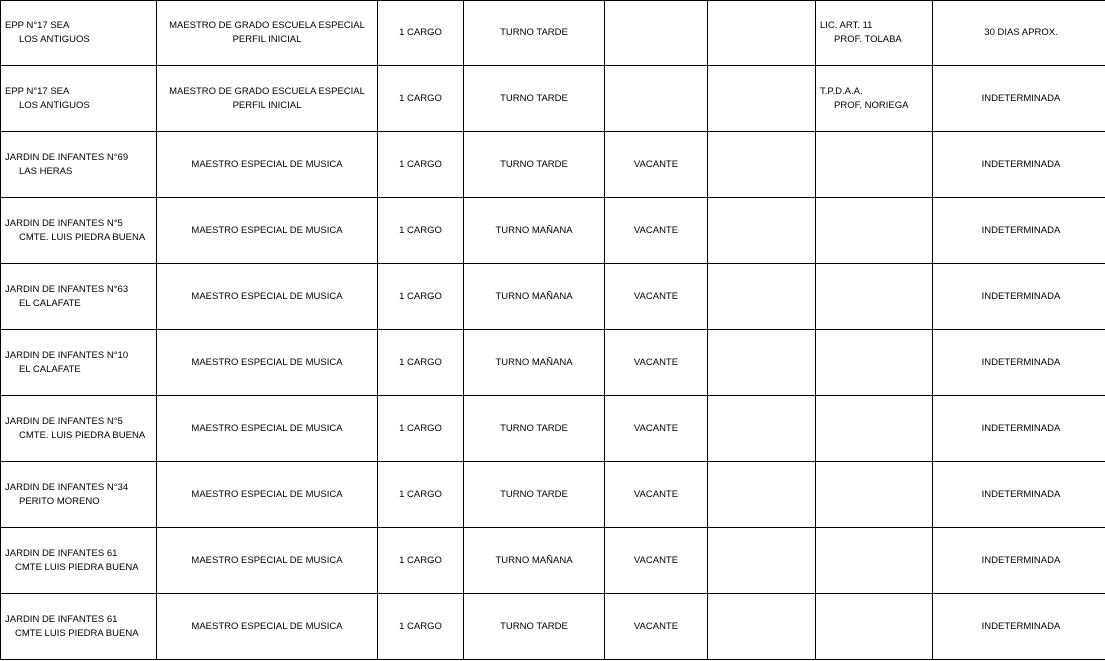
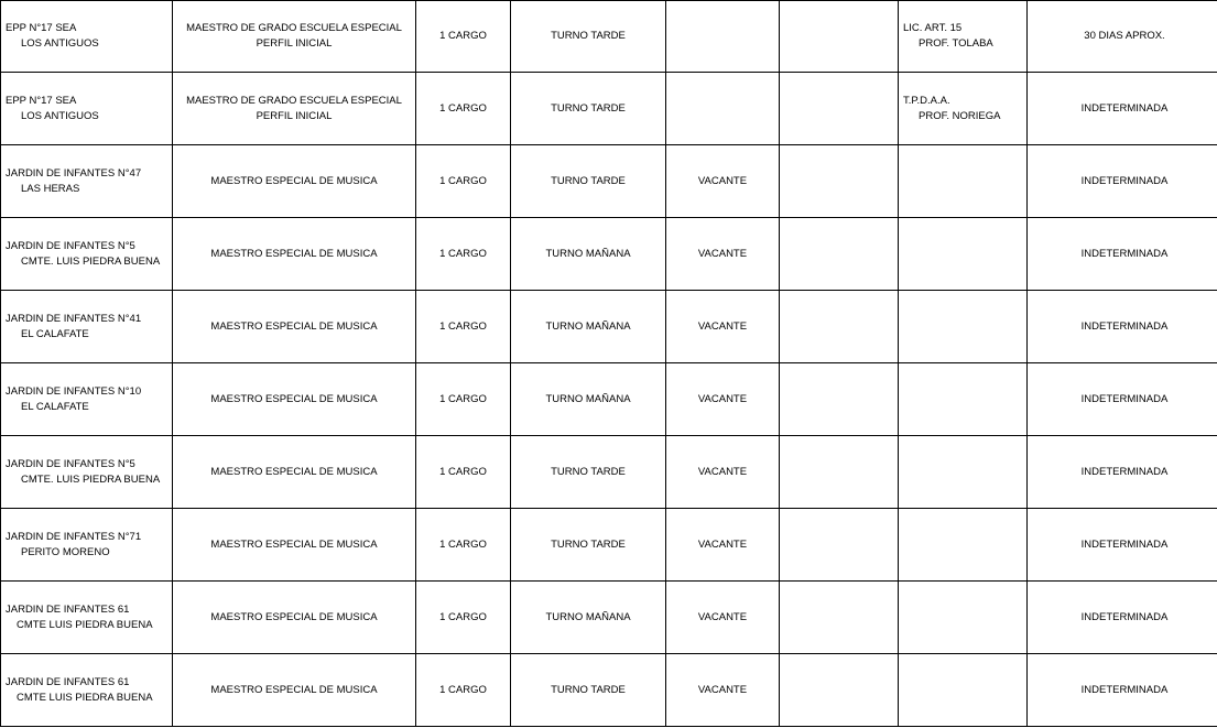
- EPP N°17 SEA LOS ANTIGUOS	MAESTRO DE GRADO ESCUELA ESPECIAL PERFIL INICIAL	1 CARGO	TURNO TARDE			LIC. ART. 11 PROF. TOLABA	30 DIAS APROX.
+ EPP N°17 SEA LOS ANTIGUOS	MAESTRO DE GRADO ESCUELA ESPECIAL PERFIL INICIAL	1 CARGO	TURNO TARDE			LIC. ART. 15 PROF. TOLABA	30 DIAS APROX.
  EPP N°17 SEA LOS ANTIGUOS	MAESTRO DE GRADO ESCUELA ESPECIAL PERFIL INICIAL	1 CARGO	TURNO TARDE			T.P.D.A.A. PROF. NORIEGA	INDETERMINADA
- JARDIN DE INFANTES N°69 LAS HERAS	MAESTRO ESPECIAL DE MUSICA	1 CARGO	TURNO TARDE	VACANTE			INDETERMINADA
+ JARDIN DE INFANTES N°47 LAS HERAS	MAESTRO ESPECIAL DE MUSICA	1 CARGO	TURNO TARDE	VACANTE			INDETERMINADA
  JARDIN DE INFANTES N°5 CMTE. LUIS PIEDRA BUENA	MAESTRO ESPECIAL DE MUSICA	1 CARGO	TURNO MAÑANA	VACANTE			INDETERMINADA
- JARDIN DE INFANTES N°63 EL CALAFATE	MAESTRO ESPECIAL DE MUSICA	1 CARGO	TURNO MAÑANA	VACANTE			INDETERMINADA
+ JARDIN DE INFANTES N°41 EL CALAFATE	MAESTRO ESPECIAL DE MUSICA	1 CARGO	TURNO MAÑANA	VACANTE			INDETERMINADA
  JARDIN DE INFANTES N°10 EL CALAFATE	MAESTRO ESPECIAL DE MUSICA	1 CARGO	TURNO MAÑANA	VACANTE			INDETERMINADA
  JARDIN DE INFANTES N°5 CMTE. LUIS PIEDRA BUENA	MAESTRO ESPECIAL DE MUSICA	1 CARGO	TURNO TARDE	VACANTE			INDETERMINADA
- JARDIN DE INFANTES N°34 PERITO MORENO	MAESTRO ESPECIAL DE MUSICA	1 CARGO	TURNO TARDE	VACANTE			INDETERMINADA
+ JARDIN DE INFANTES N°71 PERITO MORENO	MAESTRO ESPECIAL DE MUSICA	1 CARGO	TURNO TARDE	VACANTE			INDETERMINADA
  JARDIN DE INFANTES 61 CMTE LUIS PIEDRA BUENA	MAESTRO ESPECIAL DE MUSICA	1 CARGO	TURNO MAÑANA	VACANTE			INDETERMINADA
  JARDIN DE INFANTES 61 CMTE LUIS PIEDRA BUENA	MAESTRO ESPECIAL DE MUSICA	1 CARGO	TURNO TARDE	VACANTE			INDETERMINADA
